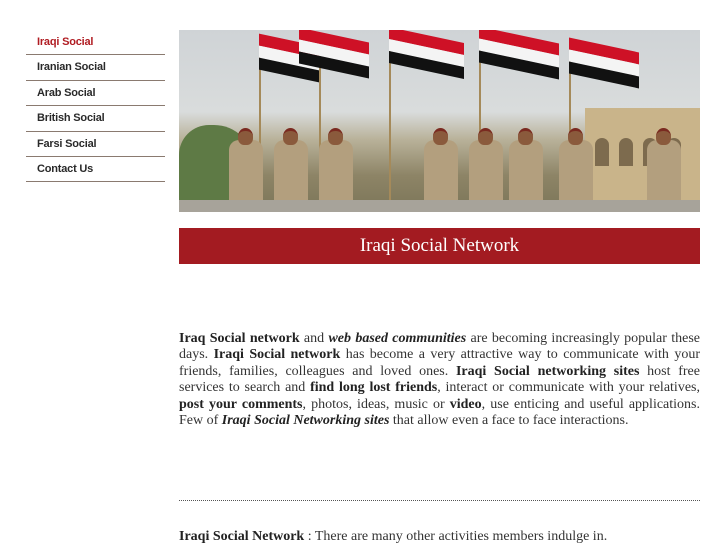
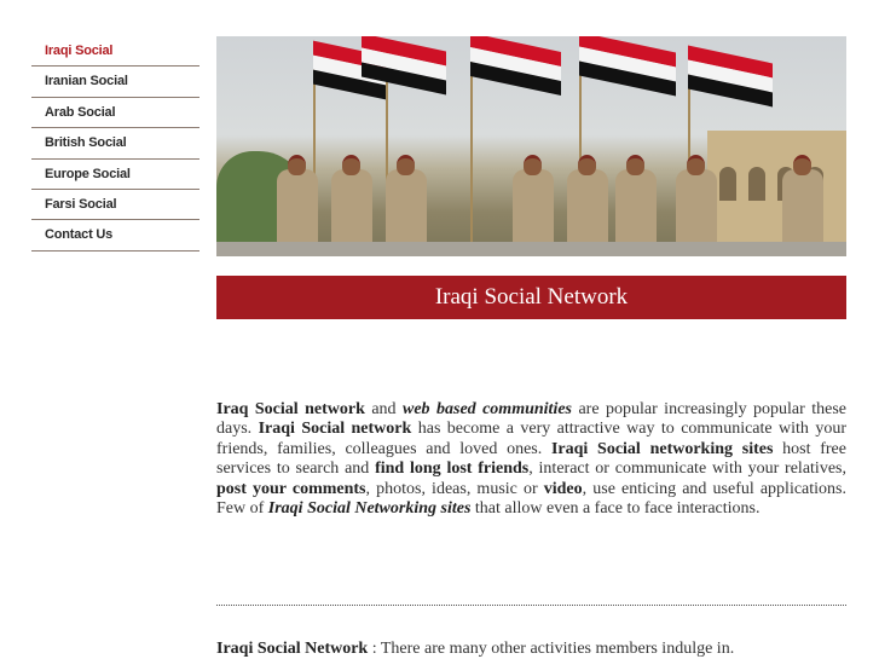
  Iraqi Social
  Iranian Social
  Arab Social
  British Social
+ Europe Social
  Farsi Social
  Contact Us
  Iraqi Social Network
- Iraq Social network and web based communities are becoming increasingly popular these days. Iraqi Social network has become a very attractive way to communicate with your friends, families, colleagues and loved ones. Iraqi Social networking sites host free services to search and find long lost friends, interact or communicate with your relatives, post your comments, photos, ideas, music or video, use enticing and useful applications. Few of Iraqi Social Networking sites that allow even a face to face interactions.
+ Iraq Social network and web based communities are popular increasingly popular these days. Iraqi Social network has become a very attractive way to communicate with your friends, families, colleagues and loved ones. Iraqi Social networking sites host free services to search and find long lost friends, interact or communicate with your relatives, post your comments, photos, ideas, music or video, use enticing and useful applications. Few of Iraqi Social Networking sites that allow even a face to face interactions.
  Iraqi Social Network : There are many other activities members indulge in.
